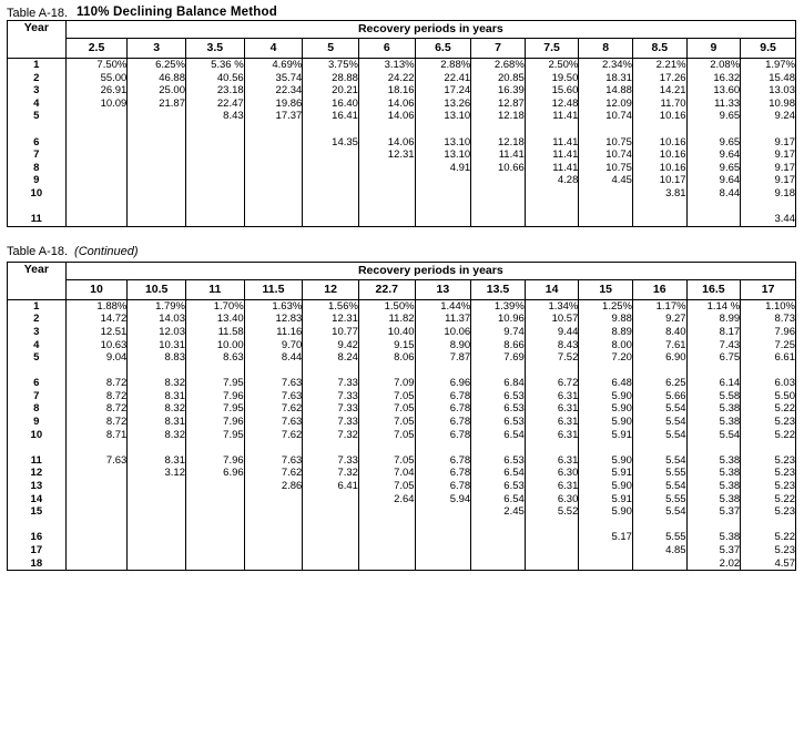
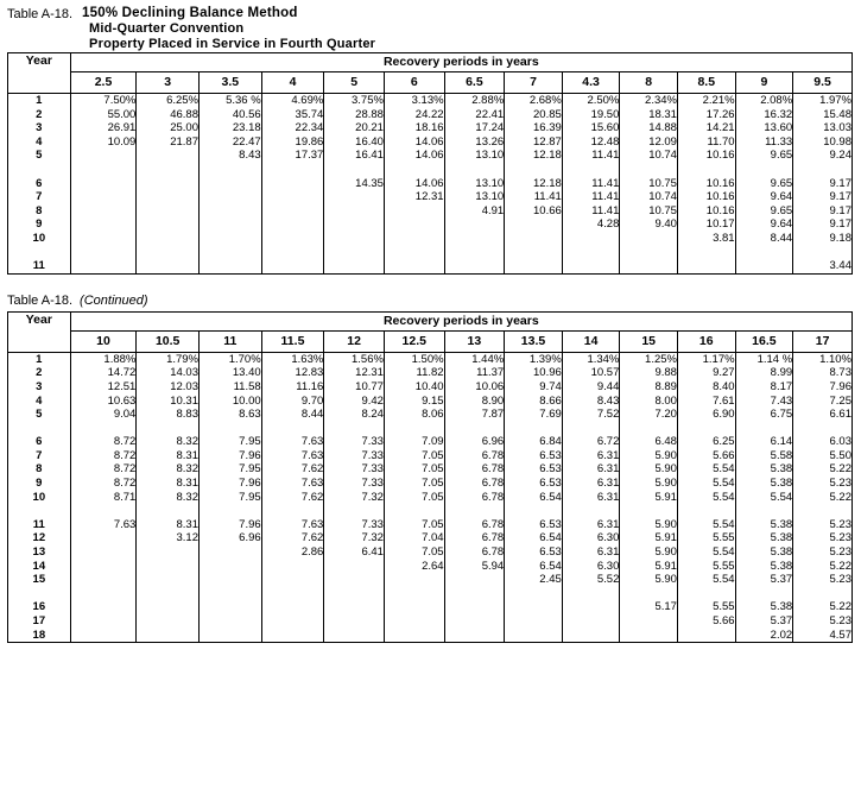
  Table A-18.
- 110% Declining Balance Method
+ 150% Declining Balance Method
+ Mid-Quarter Convention
+ Property Placed in Service in Fourth Quarter
  Year	Recovery periods in years
- 2.5	3	3.5	4	5	6	6.5	7	7.5	8	8.5	9	9.5
+ 2.5	3	3.5	4	5	6	6.5	7	4.3	8	8.5	9	9.5
- 1234567891011	7.50%55.0026.9110.09	6.25%46.8825.0021.87	5.36 %40.5623.1822.478.43	4.69%35.7422.3419.8617.37	3.75%28.8820.2116.4016.4114.35	3.13%24.2218.1614.0614.0614.0612.31	2.88%22.4117.2413.2613.1013.1013.104.91	2.68%20.8516.3912.8712.1812.1811.4110.66	2.50%19.5015.6012.4811.4111.4111.4111.414.28	2.34%18.3114.8812.0910.7410.7510.7410.754.45	2.21%17.2614.2111.7010.1610.1610.1610.1610.173.81	2.08%16.3213.6011.339.659.659.649.659.648.44	1.97%15.4813.0310.989.249.179.179.179.179.183.44
+ 1234567891011	7.50%55.0026.9110.09	6.25%46.8825.0021.87	5.36 %40.5623.1822.478.43	4.69%35.7422.3419.8617.37	3.75%28.8820.2116.4016.4114.35	3.13%24.2218.1614.0614.0614.0612.31	2.88%22.4117.2413.2613.1013.1013.104.91	2.68%20.8516.3912.8712.1812.1811.4110.66	2.50%19.5015.6012.4811.4111.4111.4111.414.28	2.34%18.3114.8812.0910.7410.7510.7410.759.40	2.21%17.2614.2111.7010.1610.1610.1610.1610.173.81	2.08%16.3213.6011.339.659.659.649.659.648.44	1.97%15.4813.0310.989.249.179.179.179.179.183.44
  Table A-18.
  (Continued)
  Year	Recovery periods in years
- 10	10.5	11	11.5	12	22.7	13	13.5	14	15	16	16.5	17
+ 10	10.5	11	11.5	12	12.5	13	13.5	14	15	16	16.5	17
- 123456789101112131415161718	1.88%14.7212.5110.639.048.728.728.728.728.717.63	1.79%14.0312.0310.318.838.328.318.328.318.328.313.12	1.70%13.4011.5810.008.637.957.967.957.967.957.966.96	1.63%12.8311.169.708.447.637.637.627.637.627.637.622.86	1.56%12.3110.779.428.247.337.337.337.337.327.337.326.41	1.50%11.8210.409.158.067.097.057.057.057.057.057.047.052.64	1.44%11.3710.068.907.876.966.786.786.786.786.786.786.785.94	1.39%10.969.748.667.696.846.536.536.536.546.536.546.536.542.45	1.34%10.579.448.437.526.726.316.316.316.316.316.306.316.305.52	1.25%9.888.898.007.206.485.905.905.905.915.905.915.905.915.905.17	1.17%9.278.407.616.906.255.665.545.545.545.545.555.545.555.545.554.85	1.14 %8.998.177.436.756.145.585.385.385.545.385.385.385.385.375.385.372.02	1.10%8.737.967.256.616.035.505.225.235.225.235.235.235.225.235.225.234.57
+ 123456789101112131415161718	1.88%14.7212.5110.639.048.728.728.728.728.717.63	1.79%14.0312.0310.318.838.328.318.328.318.328.313.12	1.70%13.4011.5810.008.637.957.967.957.967.957.966.96	1.63%12.8311.169.708.447.637.637.627.637.627.637.622.86	1.56%12.3110.779.428.247.337.337.337.337.327.337.326.41	1.50%11.8210.409.158.067.097.057.057.057.057.057.047.052.64	1.44%11.3710.068.907.876.966.786.786.786.786.786.786.785.94	1.39%10.969.748.667.696.846.536.536.536.546.536.546.536.542.45	1.34%10.579.448.437.526.726.316.316.316.316.316.306.316.305.52	1.25%9.888.898.007.206.485.905.905.905.915.905.915.905.915.905.17	1.17%9.278.407.616.906.255.665.545.545.545.545.555.545.555.545.555.66	1.14 %8.998.177.436.756.145.585.385.385.545.385.385.385.385.375.385.372.02	1.10%8.737.967.256.616.035.505.225.235.225.235.235.235.225.235.225.234.57
